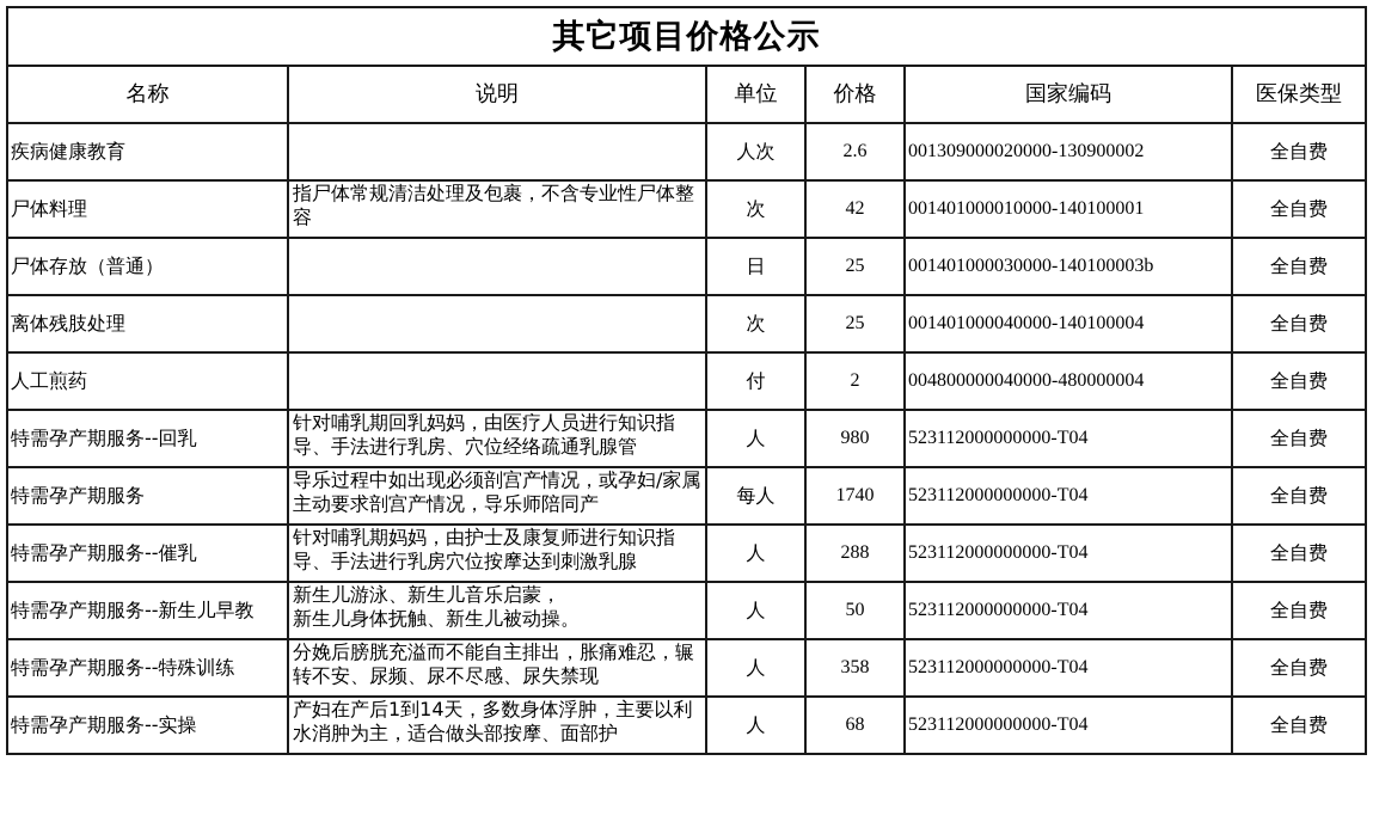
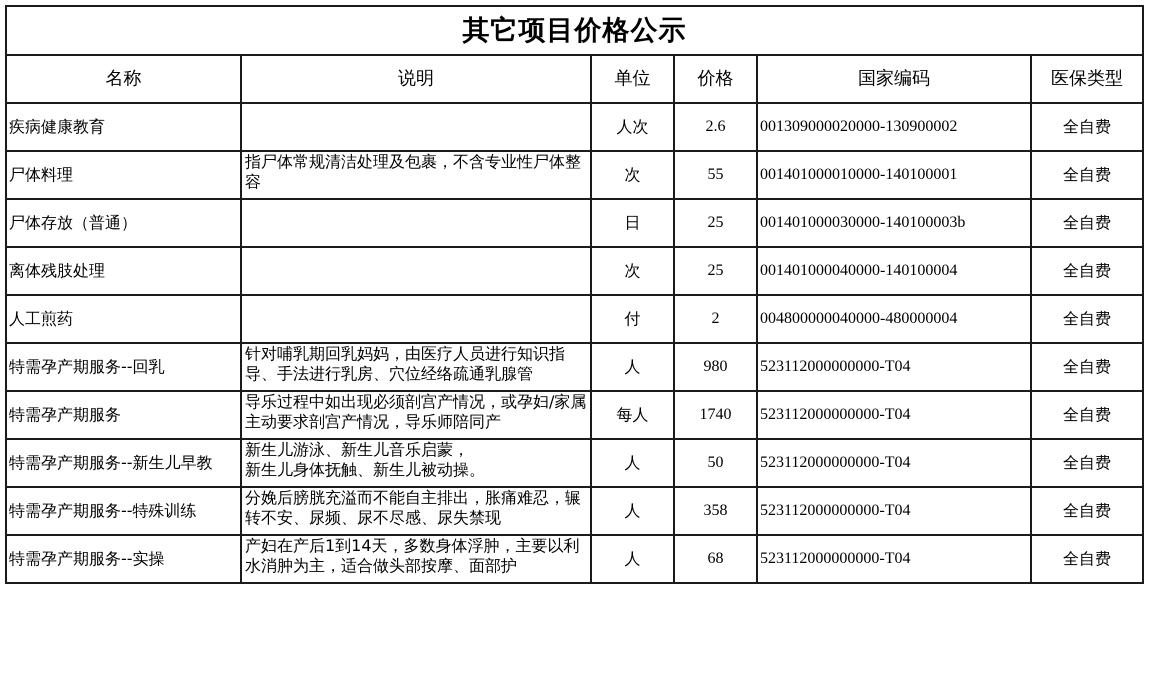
  其它项目价格公示
  名称	说明	单位	价格	国家编码	医保类型
  疾病健康教育		人次	2.6	001309000020000-130900002	全自费
- 尸体料理	指尸体常规清洁处理及包裹，不含专业性尸体整容	次	42	001401000010000-140100001	全自费
+ 尸体料理	指尸体常规清洁处理及包裹，不含专业性尸体整容	次	55	001401000010000-140100001	全自费
  尸体存放（普通）		日	25	001401000030000-140100003b	全自费
  离体残肢处理		次	25	001401000040000-140100004	全自费
  人工煎药		付	2	004800000040000-480000004	全自费
  特需孕产期服务--回乳	针对哺乳期回乳妈妈，由医疗人员进行知识指导、手法进行乳房、穴位经络疏通乳腺管	人	980	523112000000000-T04	全自费
  特需孕产期服务	导乐过程中如出现必须剖宫产情况，或孕妇/家属主动要求剖宫产情况，导乐师陪同产	每人	1740	523112000000000-T04	全自费
- 特需孕产期服务--催乳	针对哺乳期妈妈，由护士及康复师进行知识指导、手法进行乳房穴位按摩达到刺激乳腺	人	288	523112000000000-T04	全自费
  特需孕产期服务--新生儿早教	新生儿游泳、新生儿音乐启蒙，新生儿身体抚触、新生儿被动操。	人	50	523112000000000-T04	全自费
  特需孕产期服务--特殊训练	分娩后膀胱充溢而不能自主排出，胀痛难忍，辗转不安、尿频、尿不尽感、尿失禁现	人	358	523112000000000-T04	全自费
  特需孕产期服务--实操	产妇在产后1到14天，多数身体浮肿，主要以利水消肿为主，适合做头部按摩、面部护	人	68	523112000000000-T04	全自费
